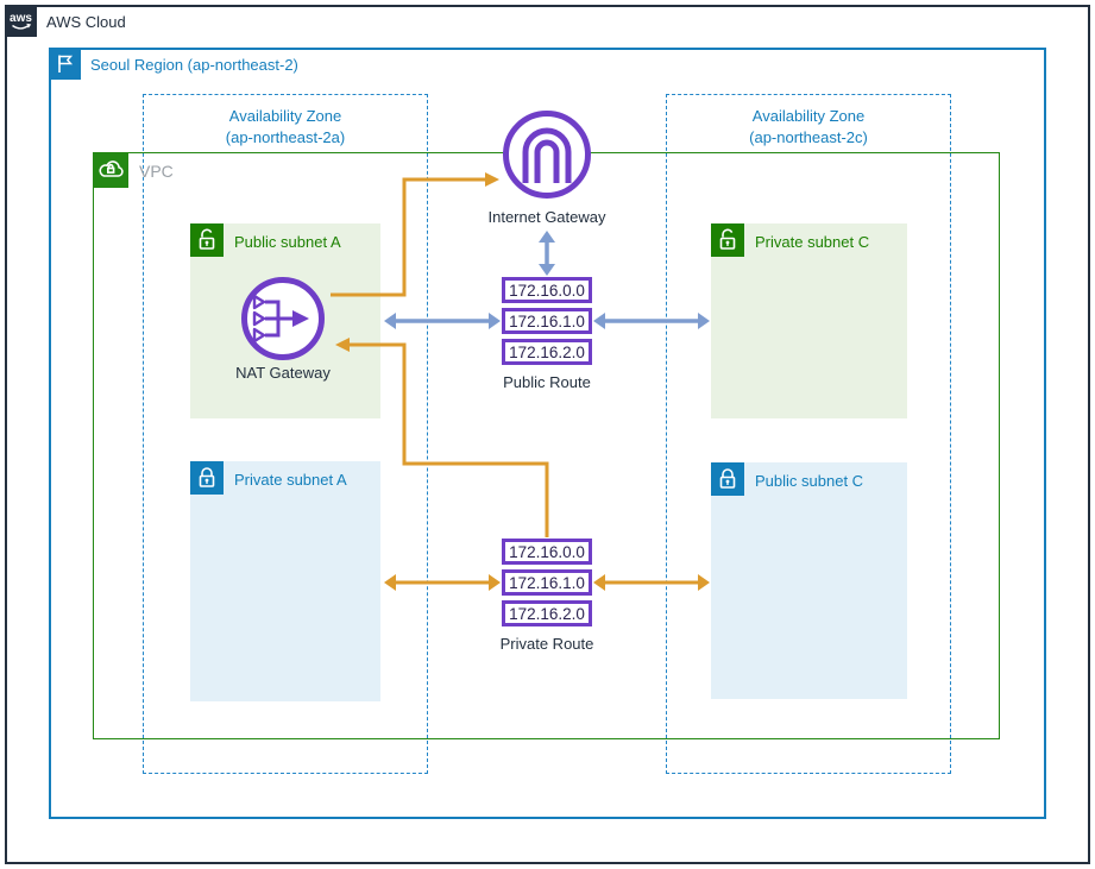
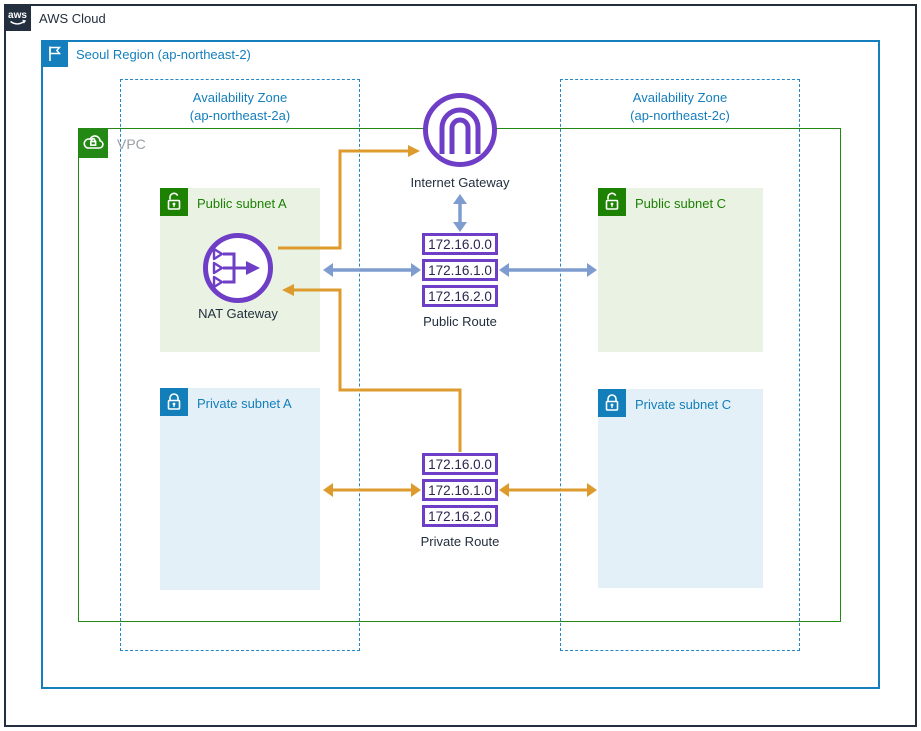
  aws
  AWS Cloud
  Seoul Region (ap-northeast-2)
  Availability Zone
  (ap-northeast-2a)
  Availability Zone
  (ap-northeast-2c)
  VPC
  Public subnet A
- Private subnet C
+ Public subnet C
  Private subnet A
- Public subnet C
+ Private subnet C
  Internet Gateway
  NAT Gateway
  172.16.0.0
  172.16.1.0
  172.16.2.0
  Public Route
  172.16.0.0
  172.16.1.0
  172.16.2.0
  Private Route
